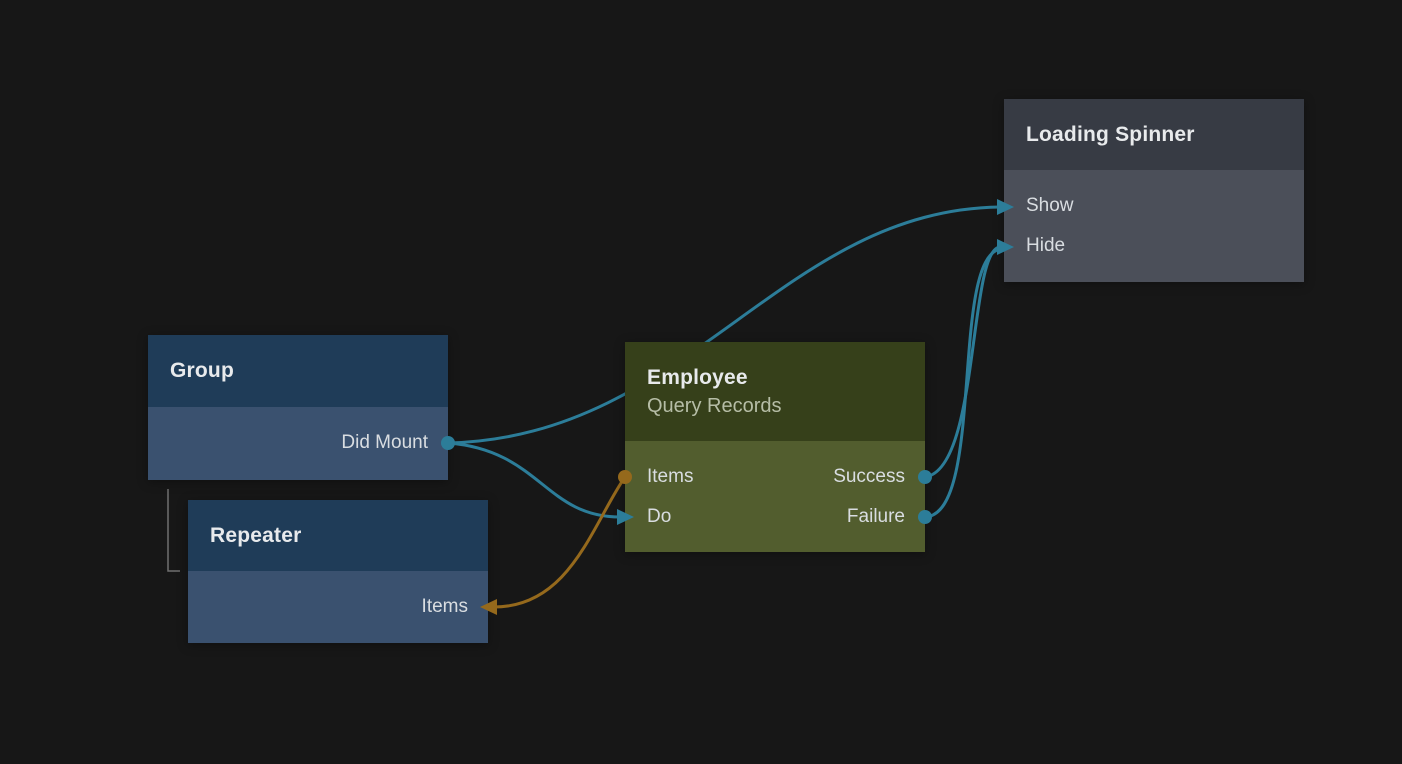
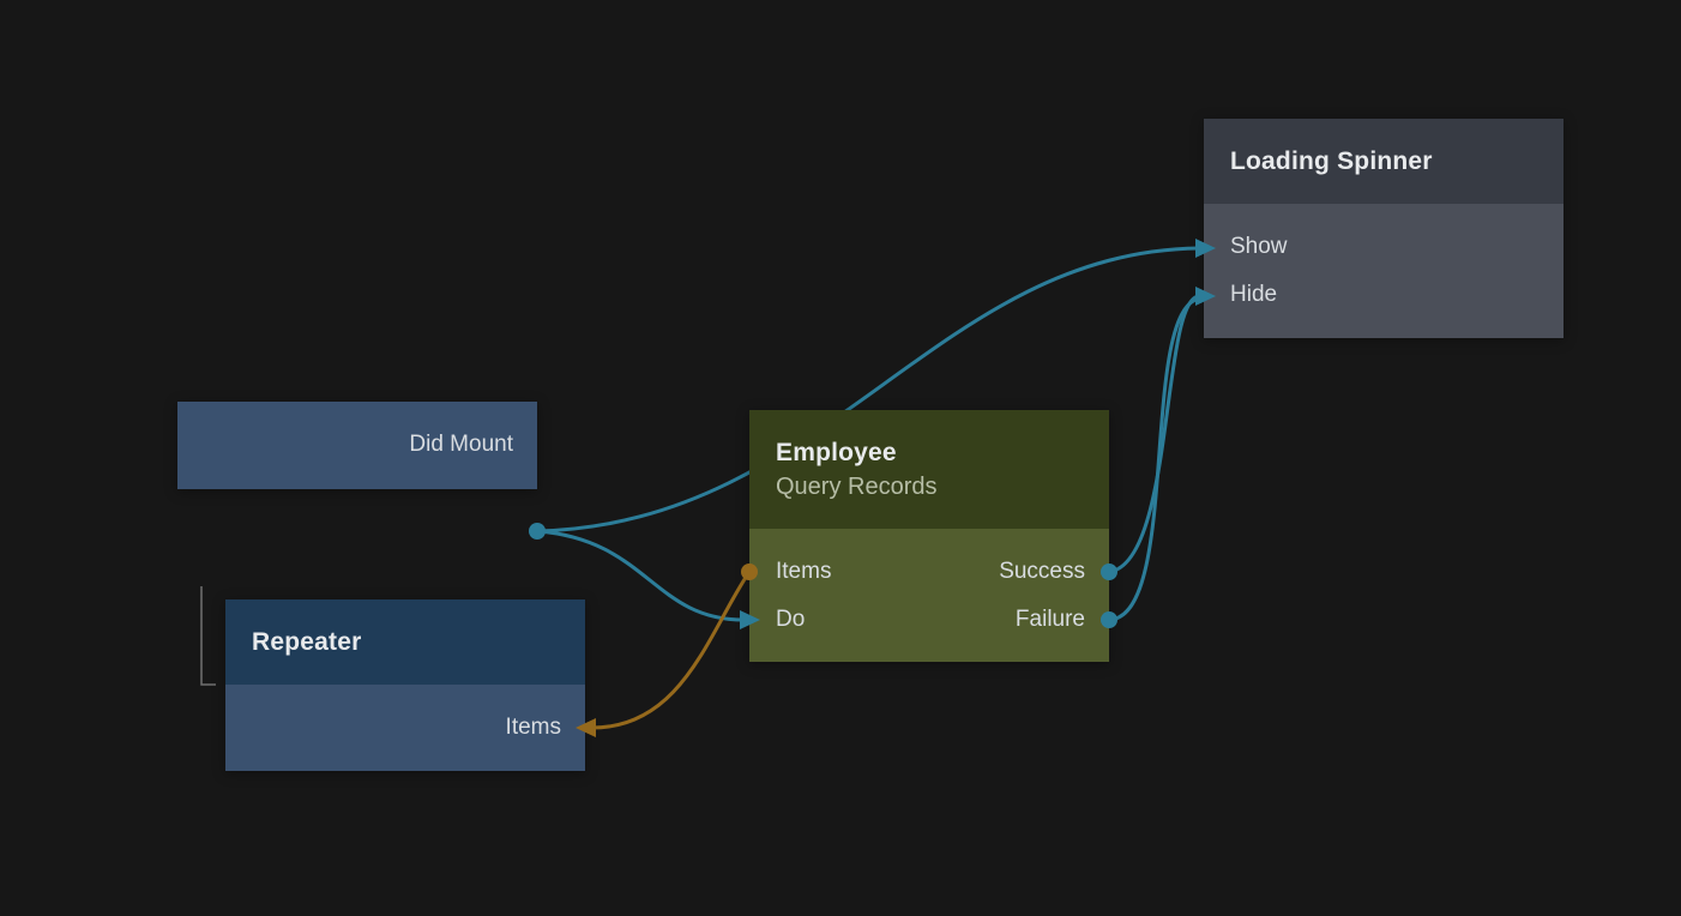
- Group
  Did Mount
  Repeater
  Items
  Employee
  Query Records
  Items
  Success
  Do
  Failure
  Loading Spinner
  Show
  Hide
